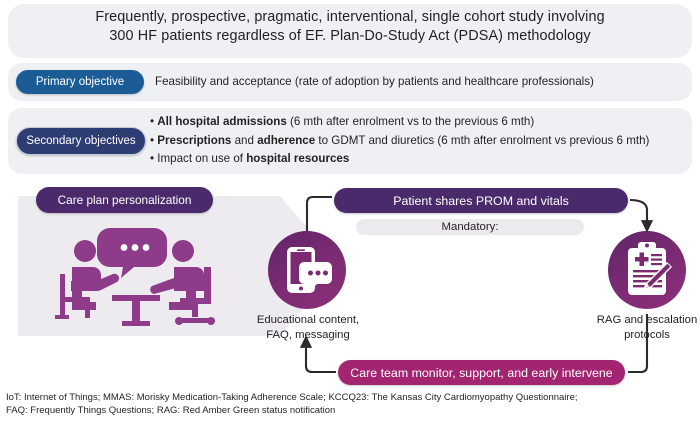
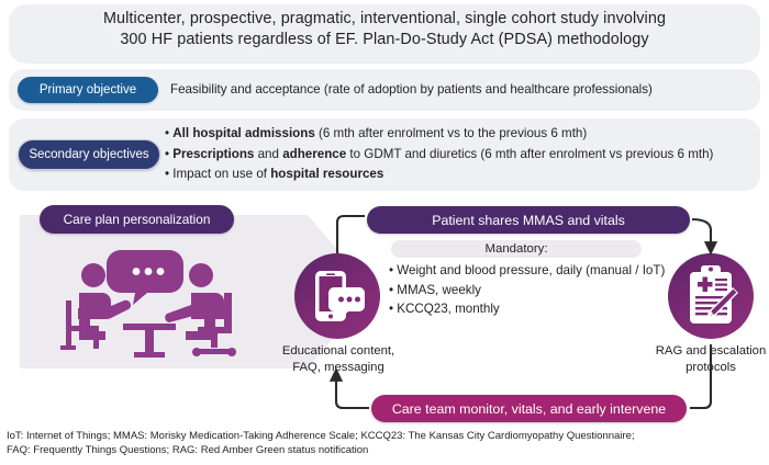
- Frequently, prospective, pragmatic, interventional, single cohort study involving
+ Multicenter, prospective, pragmatic, interventional, single cohort study involving
  300 HF patients regardless of EF. Plan-Do-Study Act (PDSA) methodology
  Primary objective
  Feasibility and acceptance (rate of adoption by patients and healthcare professionals)
  Secondary objectives
  • All hospital admissions (6 mth after enrolment vs to the previous 6 mth)
  • Prescriptions and adherence to GDMT and diuretics (6 mth after enrolment vs previous 6 mth)
  • Impact on use of hospital resources
  Care plan personalization
- Patient shares PROM and vitals
+ Patient shares MMAS and vitals
  Mandatory:
+ • Weight and blood pressure, daily (manual / IoT)
+ • MMAS, weekly
+ • KCCQ23, monthly
  Educational content,
  FAQ, messaging
  RAG and escalation
  protcols
- Care team monitor, support, and early intervene
+ Care team monitor, vitals, and early intervene
  IoT: Internet of Things; MMAS: Morisky Medication-Taking Adherence Scale; KCCQ23: The Kansas City Cardiomyopathy Questionnaire;
  FAQ: Frequently Things Questions; RAG: Red Amber Green status notification
